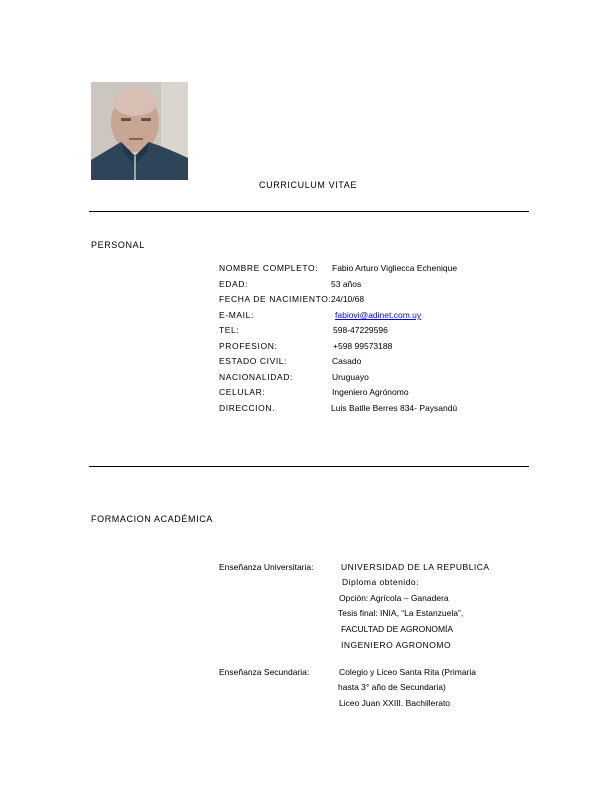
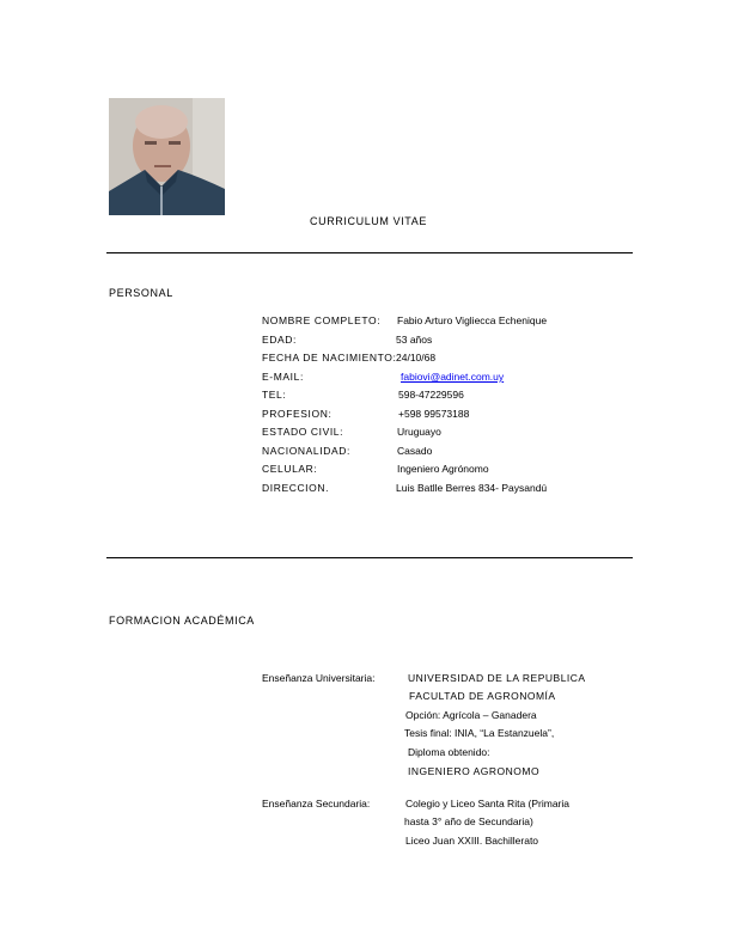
  CURRICULUM VITAE
  PERSONAL
  NOMBRE COMPLETO:
  Fabio Arturo Vigliecca Echenique
  EDAD:
  53 años
  FECHA DE NACIMIENTO:
  24/10/68
  E-MAIL:
  fabiovi@adinet.com.uy
  TEL:
  598-47229596
  PROFESION:
  +598 99573188
  ESTADO CIVIL:
- Casado
+ Uruguayo
  NACIONALIDAD:
- Uruguayo
+ Casado
  CELULAR:
  Ingeniero Agrónomo
  DIRECCION.
  Luis Batlle Berres 834- Paysandú
  FORMACION ACADÉMICA
  Enseñanza Universitaria:
  UNIVERSIDAD DE LA REPUBLICA
- Diploma obtenido:
+ FACULTAD DE AGRONOMÍA
  Opción: Agrícola – Ganadera
  Tesis final: INIA, “La Estanzuela”,
- FACULTAD DE AGRONOMÍA
+ Diploma obtenido:
  INGENIERO AGRONOMO
  Enseñanza Secundaria:
  Colegio y Liceo Santa Rita (Primaria
  hasta 3° año de Secundaria)
  Liceo Juan XXIII. Bachillerato
